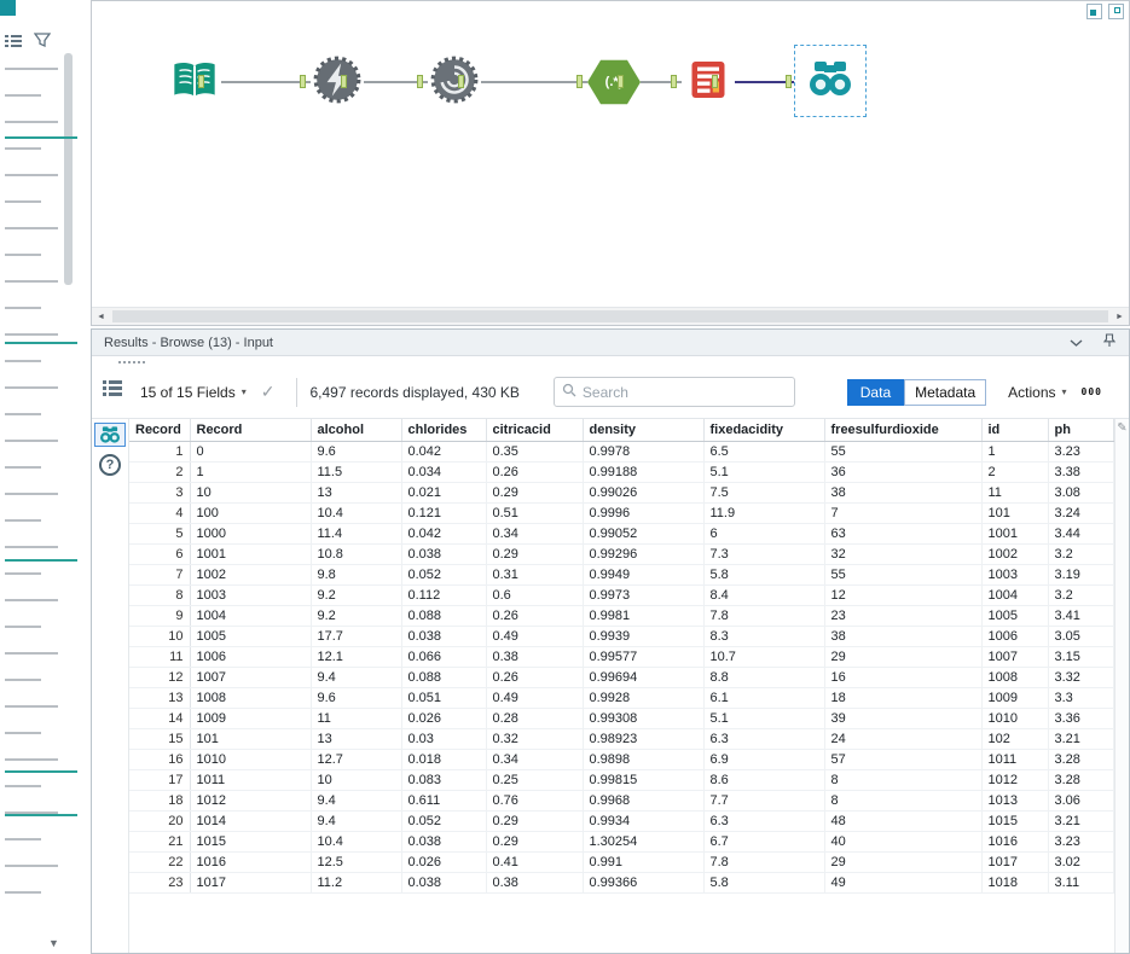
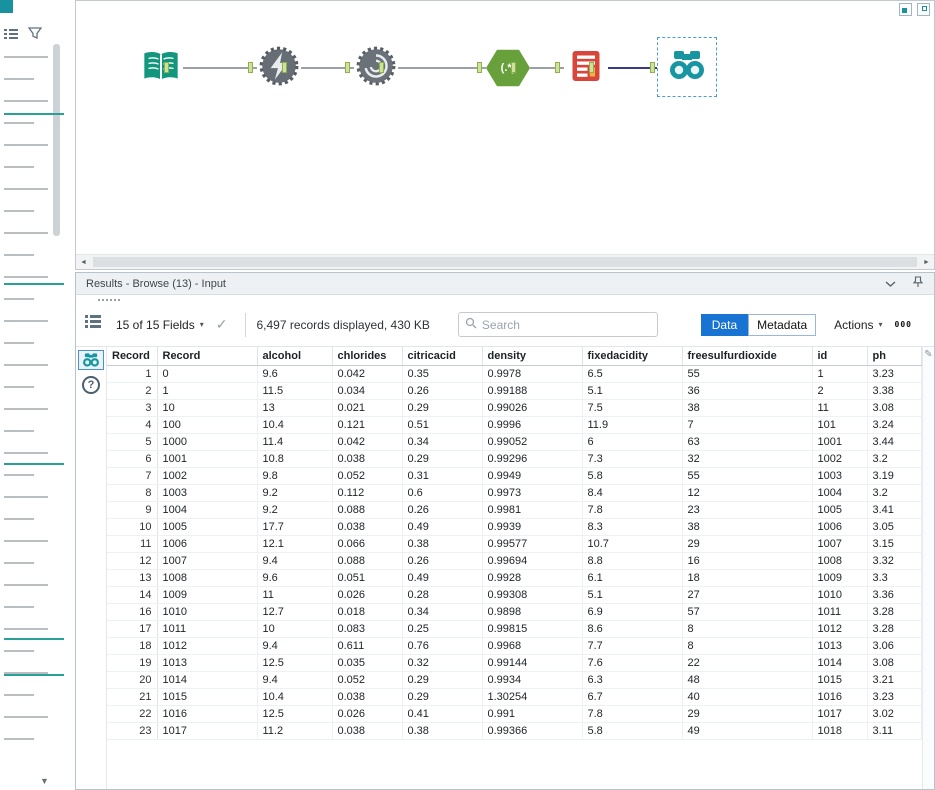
  ▼
  (.*
  Results - Browse (13) - Input
  15 of 15 Fields
  ▾
  ✓
  6,497 records displayed, 430 KB
  Search
  Data
  Metadata
  Actions
  ▾
  000
  ?
  Record	Record	alcohol	chlorides	citricacid	density	fixedacidity	freesulfurdioxide	id	ph
  1	0	9.6	0.042	0.35	0.9978	6.5	55	1	3.23
  2	1	11.5	0.034	0.26	0.99188	5.1	36	2	3.38
  3	10	13	0.021	0.29	0.99026	7.5	38	11	3.08
  4	100	10.4	0.121	0.51	0.9996	11.9	7	101	3.24
  5	1000	11.4	0.042	0.34	0.99052	6	63	1001	3.44
  6	1001	10.8	0.038	0.29	0.99296	7.3	32	1002	3.2
  7	1002	9.8	0.052	0.31	0.9949	5.8	55	1003	3.19
  8	1003	9.2	0.112	0.6	0.9973	8.4	12	1004	3.2
  9	1004	9.2	0.088	0.26	0.9981	7.8	23	1005	3.41
  10	1005	17.7	0.038	0.49	0.9939	8.3	38	1006	3.05
  11	1006	12.1	0.066	0.38	0.99577	10.7	29	1007	3.15
  12	1007	9.4	0.088	0.26	0.99694	8.8	16	1008	3.32
  13	1008	9.6	0.051	0.49	0.9928	6.1	18	1009	3.3
- 14	1009	11	0.026	0.28	0.99308	5.1	39	1010	3.36
+ 14	1009	11	0.026	0.28	0.99308	5.1	27	1010	3.36
- 15	101	13	0.03	0.32	0.98923	6.3	24	102	3.21
  16	1010	12.7	0.018	0.34	0.9898	6.9	57	1011	3.28
  17	1011	10	0.083	0.25	0.99815	8.6	8	1012	3.28
  18	1012	9.4	0.611	0.76	0.9968	7.7	8	1013	3.06
+ 19	1013	12.5	0.035	0.32	0.99144	7.6	22	1014	3.08
  20	1014	9.4	0.052	0.29	0.9934	6.3	48	1015	3.21
  21	1015	10.4	0.038	0.29	1.30254	6.7	40	1016	3.23
  22	1016	12.5	0.026	0.41	0.991	7.8	29	1017	3.02
  23	1017	11.2	0.038	0.38	0.99366	5.8	49	1018	3.11
  ✎
